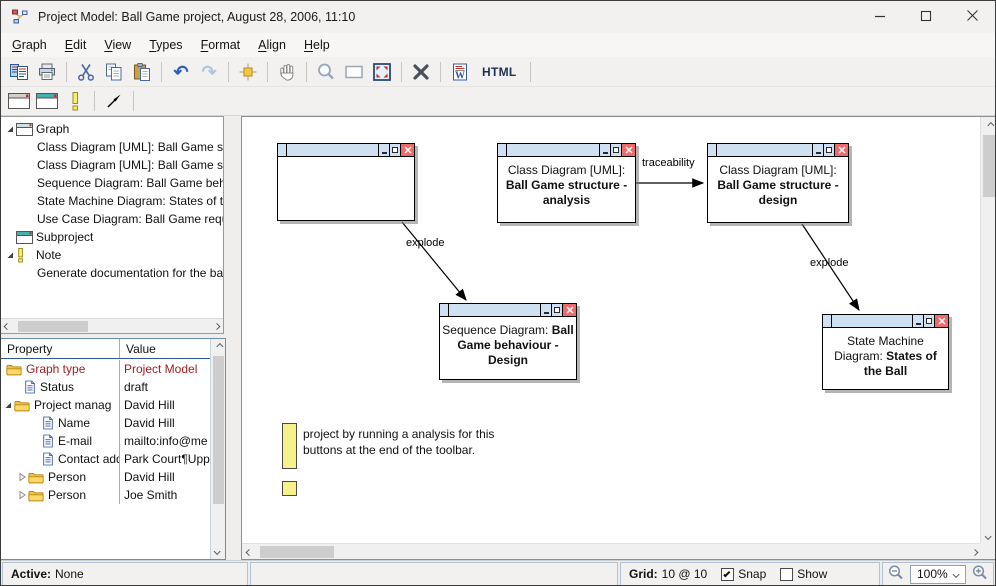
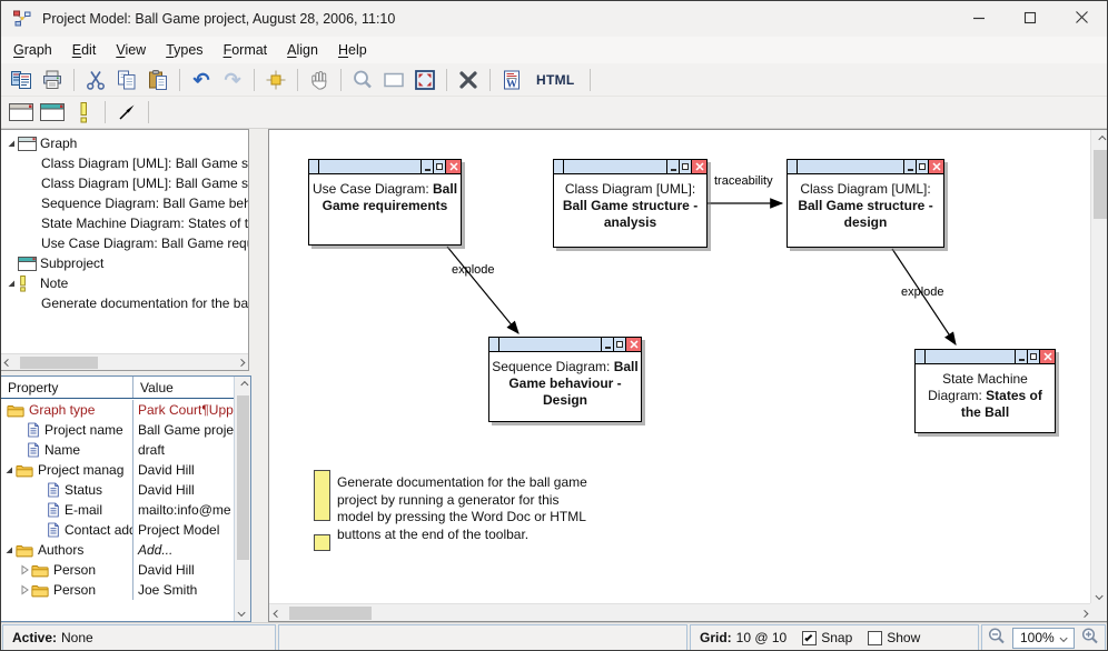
  Project Model: Ball Game project, August 28, 2006, 11:10
  Graph
  Edit
  View
  Types
  Format
  Align
  Help
  ↶
  ↷
  W
  HTML
  Graph
  Class Diagram [UML]: Ball Game s
  Class Diagram [UML]: Ball Game s
  Sequence Diagram: Ball Game beh
  State Machine Diagram: States of t
  Use Case Diagram: Ball Game req
  Subproject
  Note
  Generate documentation for the ba
  Property
  Value
  Graph type
- Project Model
+ Park Court¶Upp
+ Project name
+ Ball Game proje
- Status
+ Name
  draft
  Project manag
  David Hill
- Name
+ Status
  David Hill
  E-mail
  mailto:info@me
  Contact ad
- Park Court¶Upp
+ Project Model
+ Authors
+ Add...
  Person
  David Hill
  Person
  Joe Smith
+ Use Case Diagram: Ball Game requirements
  Class Diagram [UML]: Ball Game structure - analysis
  Class Diagram [UML]: Ball Game structure - design
  Sequence Diagram: Ball Game behaviour - Design
  State Machine Diagram: States of the Ball
  explode
  traceability
  explode
+ Generate documentation for the ball game
- project by running a analysis for this
+ project by running a generator for this
+ model by pressing the Word Doc or HTML
  buttons at the end of the toolbar.
  Active:
  None
  Grid:
  10 @ 10
  Snap
  Show
  100%
